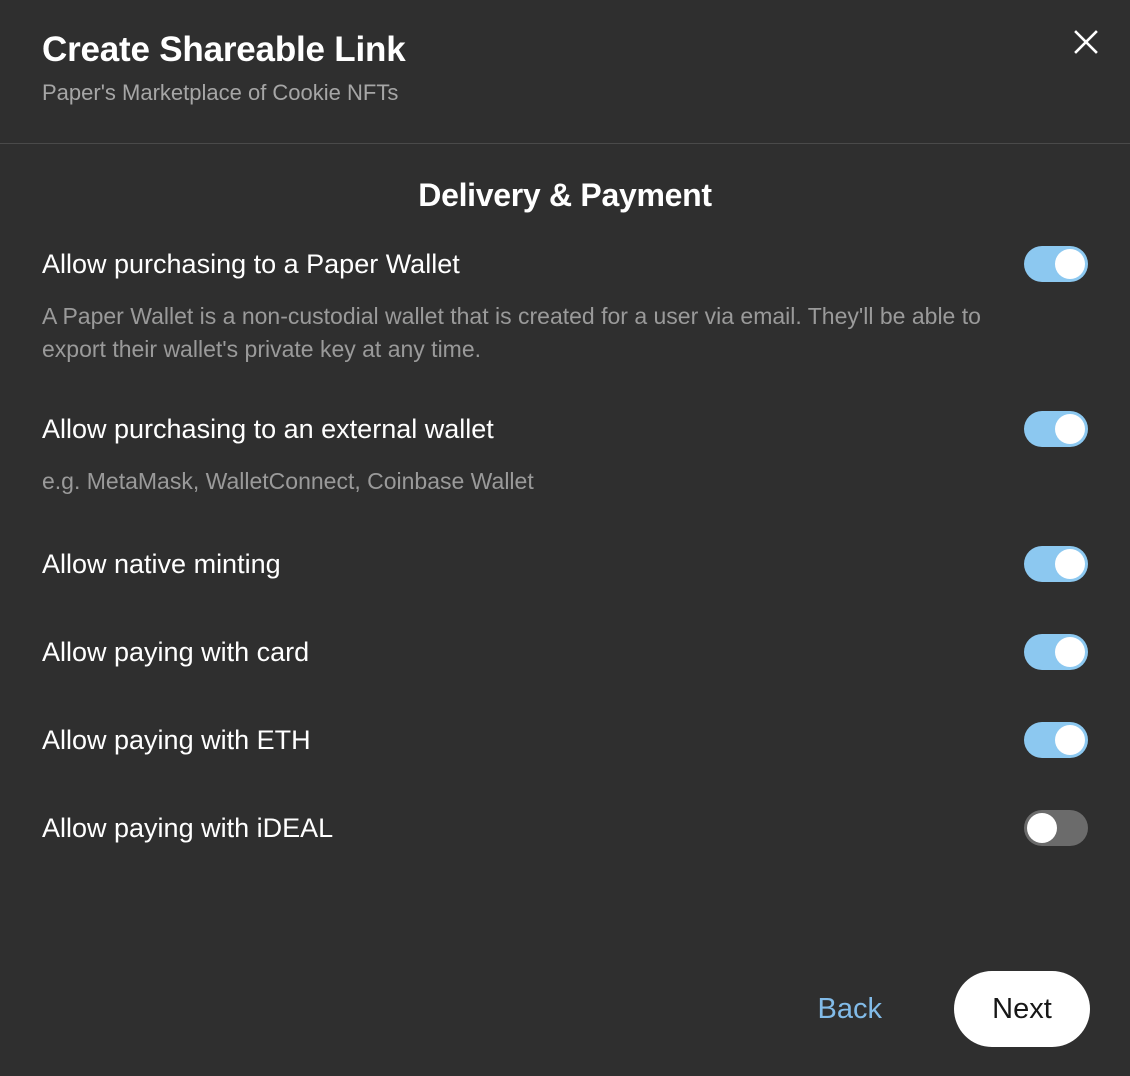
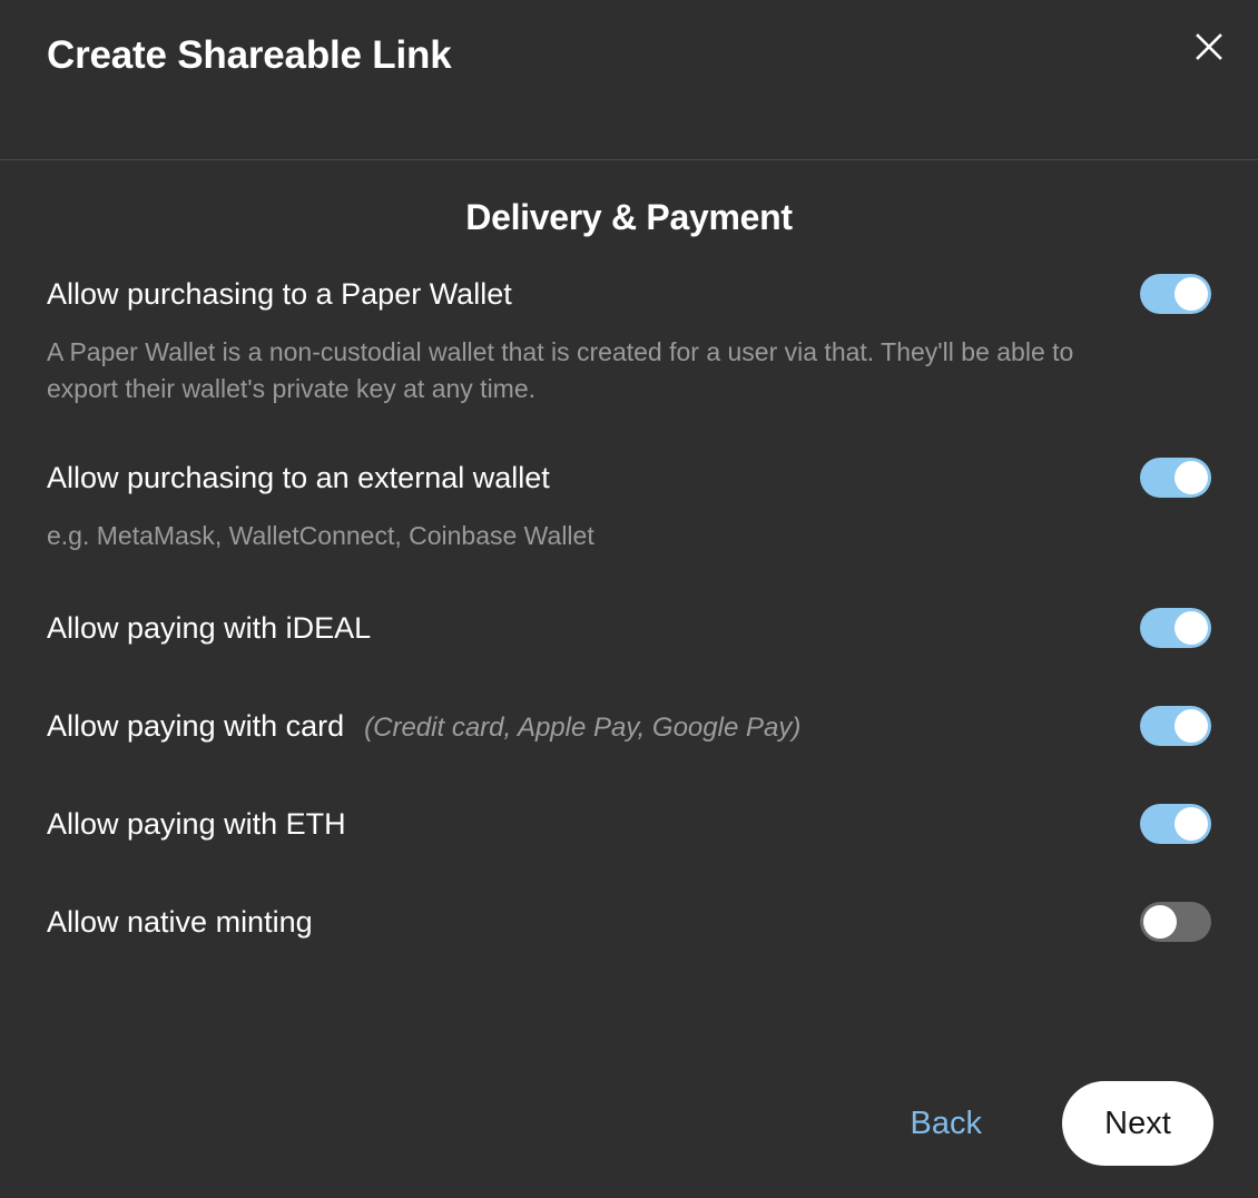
  Create Shareable Link
- Paper's Marketplace of Cookie NFTs
  Delivery & Payment
  Allow purchasing to a Paper Wallet
- A Paper Wallet is a non-custodial wallet that is created for a user via email. They'll be able to export their wallet's private key at any time.
+ A Paper Wallet is a non-custodial wallet that is created for a user via that. They'll be able to export their wallet's private key at any time.
  Allow purchasing to an external wallet
  e.g. MetaMask, WalletConnect, Coinbase Wallet
- Allow native minting
+ Allow paying with iDEAL
  Allow paying with card
+ (Credit card, Apple Pay, Google Pay)
  Allow paying with ETH
- Allow paying with iDEAL
+ Allow native minting
  Back
  Next
